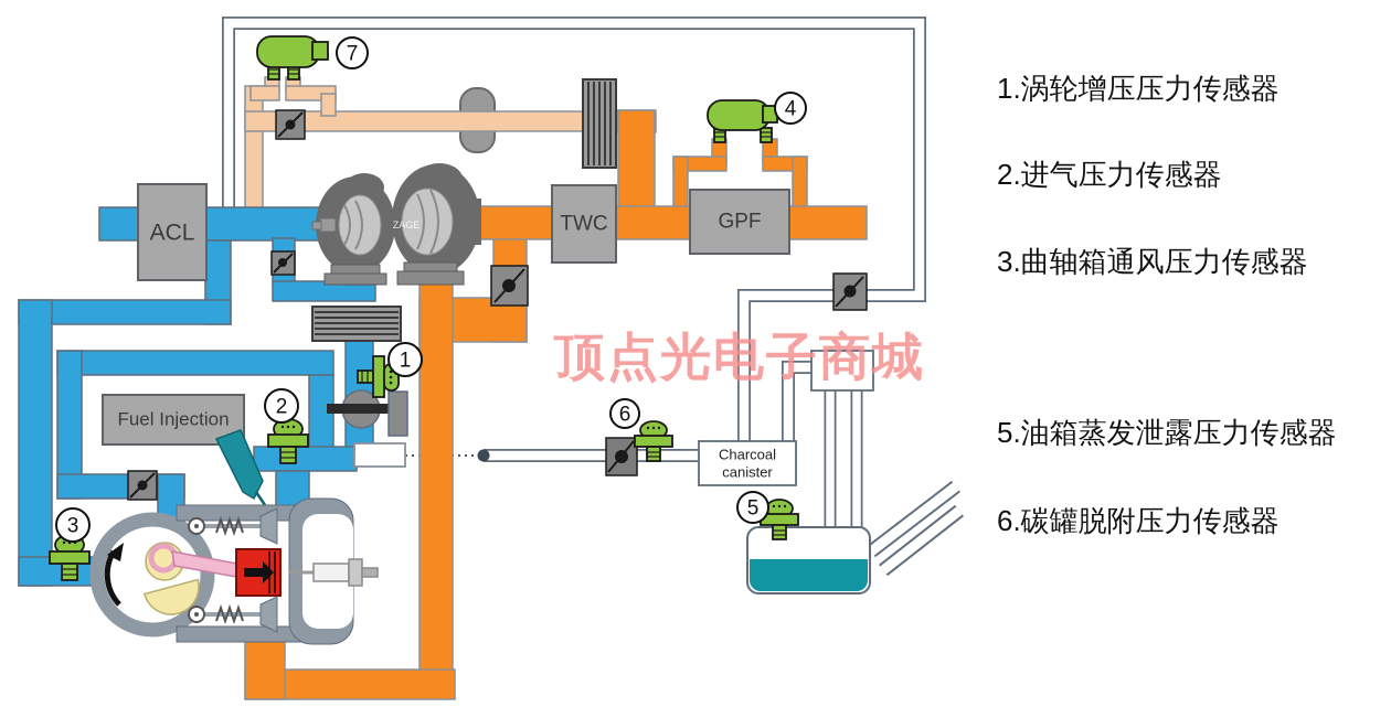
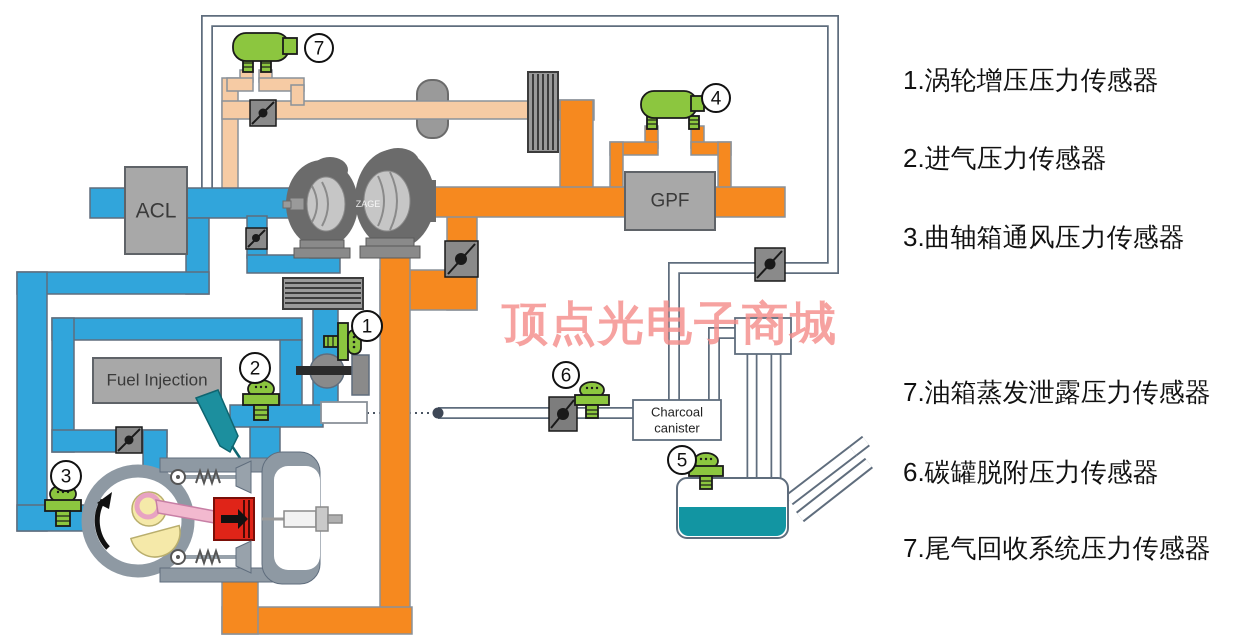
  ACL
- TWC
  GPF
  Fuel Injection
  ZAGE
  Charcoal
  canister
  7
  4
  1
  2
  3
  6
  5
  顶点光电子商城
  1.涡轮增压压力传感器
  2.进气压力传感器
  3.曲轴箱通风压力传感器
- 5.油箱蒸发泄露压力传感器
+ 7.油箱蒸发泄露压力传感器
  6.碳罐脱附压力传感器
+ 7.尾气回收系统压力传感器
